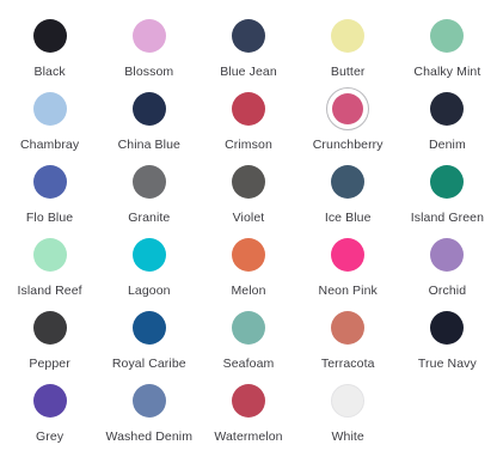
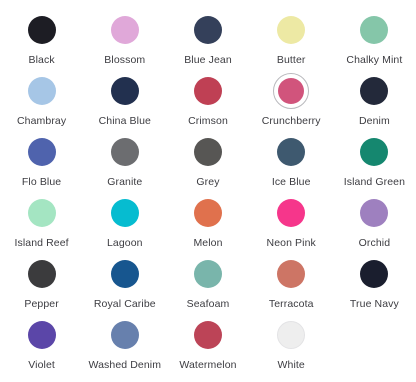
  Black
  Blossom
  Blue Jean
  Butter
  Chalky Mint
  Chambray
  China Blue
  Crimson
  Crunchberry
  Denim
  Flo Blue
  Granite
- Violet
+ Grey
  Ice Blue
  Island Green
  Island Reef
  Lagoon
  Melon
  Neon Pink
  Orchid
  Pepper
  Royal Caribe
  Seafoam
  Terracota
  True Navy
- Grey
+ Violet
  Washed Denim
  Watermelon
  White
